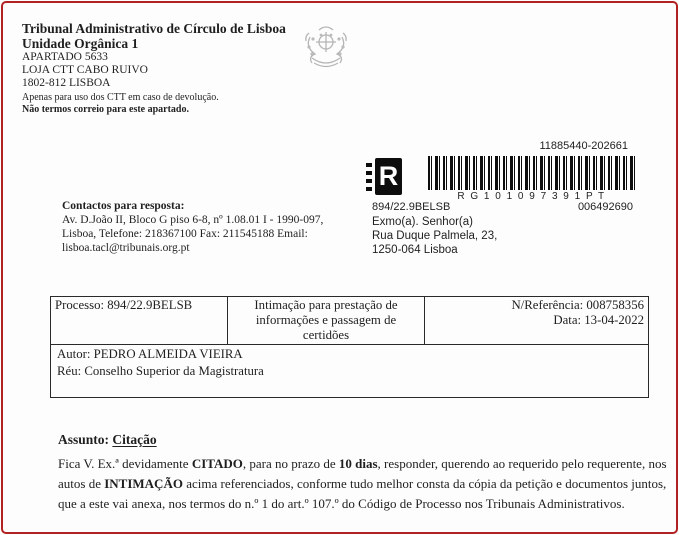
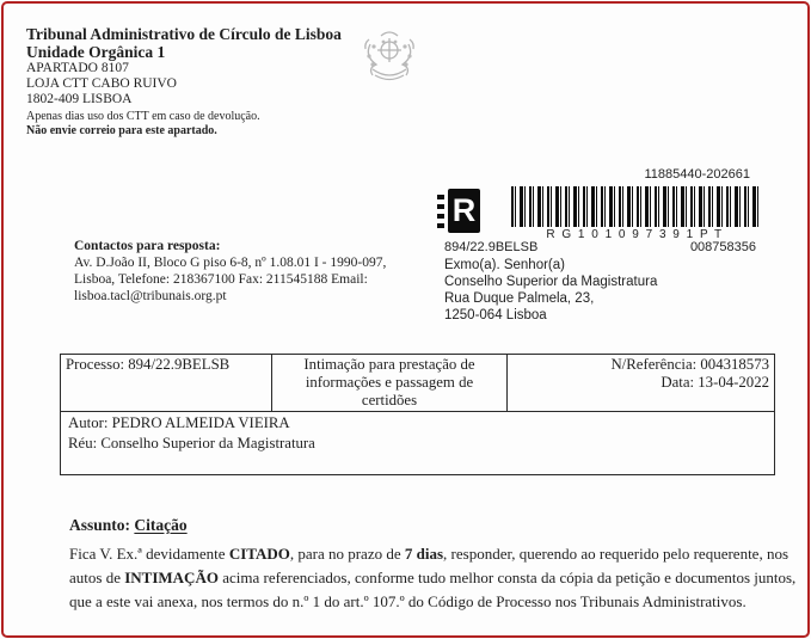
  Tribunal Administrativo de Círculo de Lisboa
  Unidade Orgânica 1
- APARTADO 5633
+ APARTADO 8107
  LOJA CTT CABO RUIVO
- 1802-812 LISBOA
+ 1802-409 LISBOA
- Apenas para uso dos CTT em caso de devolução.
+ Apenas dias uso dos CTT em caso de devolução.
- Não termos correio para este apartado.
+ Não envie correio para este apartado.
  Contactos para resposta:
  Av. D.João II, Bloco G piso 6-8, nº 1.08.01 I - 1990-097,
  Lisboa, Telefone: 218367100 Fax: 211545188 Email:
  lisboa.tacl@tribunais.org.pt
  11885440-202661
  R
  R G 1 0 1 0 9 7 3 9 1 P T
  894/22.9BELSB
- 006492690
+ 008758356
  Exmo(a). Senhor(a)
+ Conselho Superior da Magistratura
  Rua Duque Palmela, 23,
  1250-064 Lisboa
- Processo: 894/22.9BELSB	Intimação para prestação de informações e passagem de certidões	N/Referência: 008758356 Data: 13-04-2022
+ Processo: 894/22.9BELSB	Intimação para prestação de informações e passagem de certidões	N/Referência: 004318573 Data: 13-04-2022
  Autor: PEDRO ALMEIDA VIEIRA Réu: Conselho Superior da Magistratura
  Assunto: Citação
- Fica V. Ex.ª devidamente CITADO, para no prazo de 10 dias, responder, querendo ao requerido pelo requerente, nos autos de INTIMAÇÃO acima referenciados, conforme tudo melhor consta da cópia da petição e documentos juntos, que a este vai anexa, nos termos do n.º 1 do art.º 107.º do Código de Processo nos Tribunais Administrativos.
+ Fica V. Ex.ª devidamente CITADO, para no prazo de 7 dias, responder, querendo ao requerido pelo requerente, nos autos de INTIMAÇÃO acima referenciados, conforme tudo melhor consta da cópia da petição e documentos juntos, que a este vai anexa, nos termos do n.º 1 do art.º 107.º do Código de Processo nos Tribunais Administrativos.
